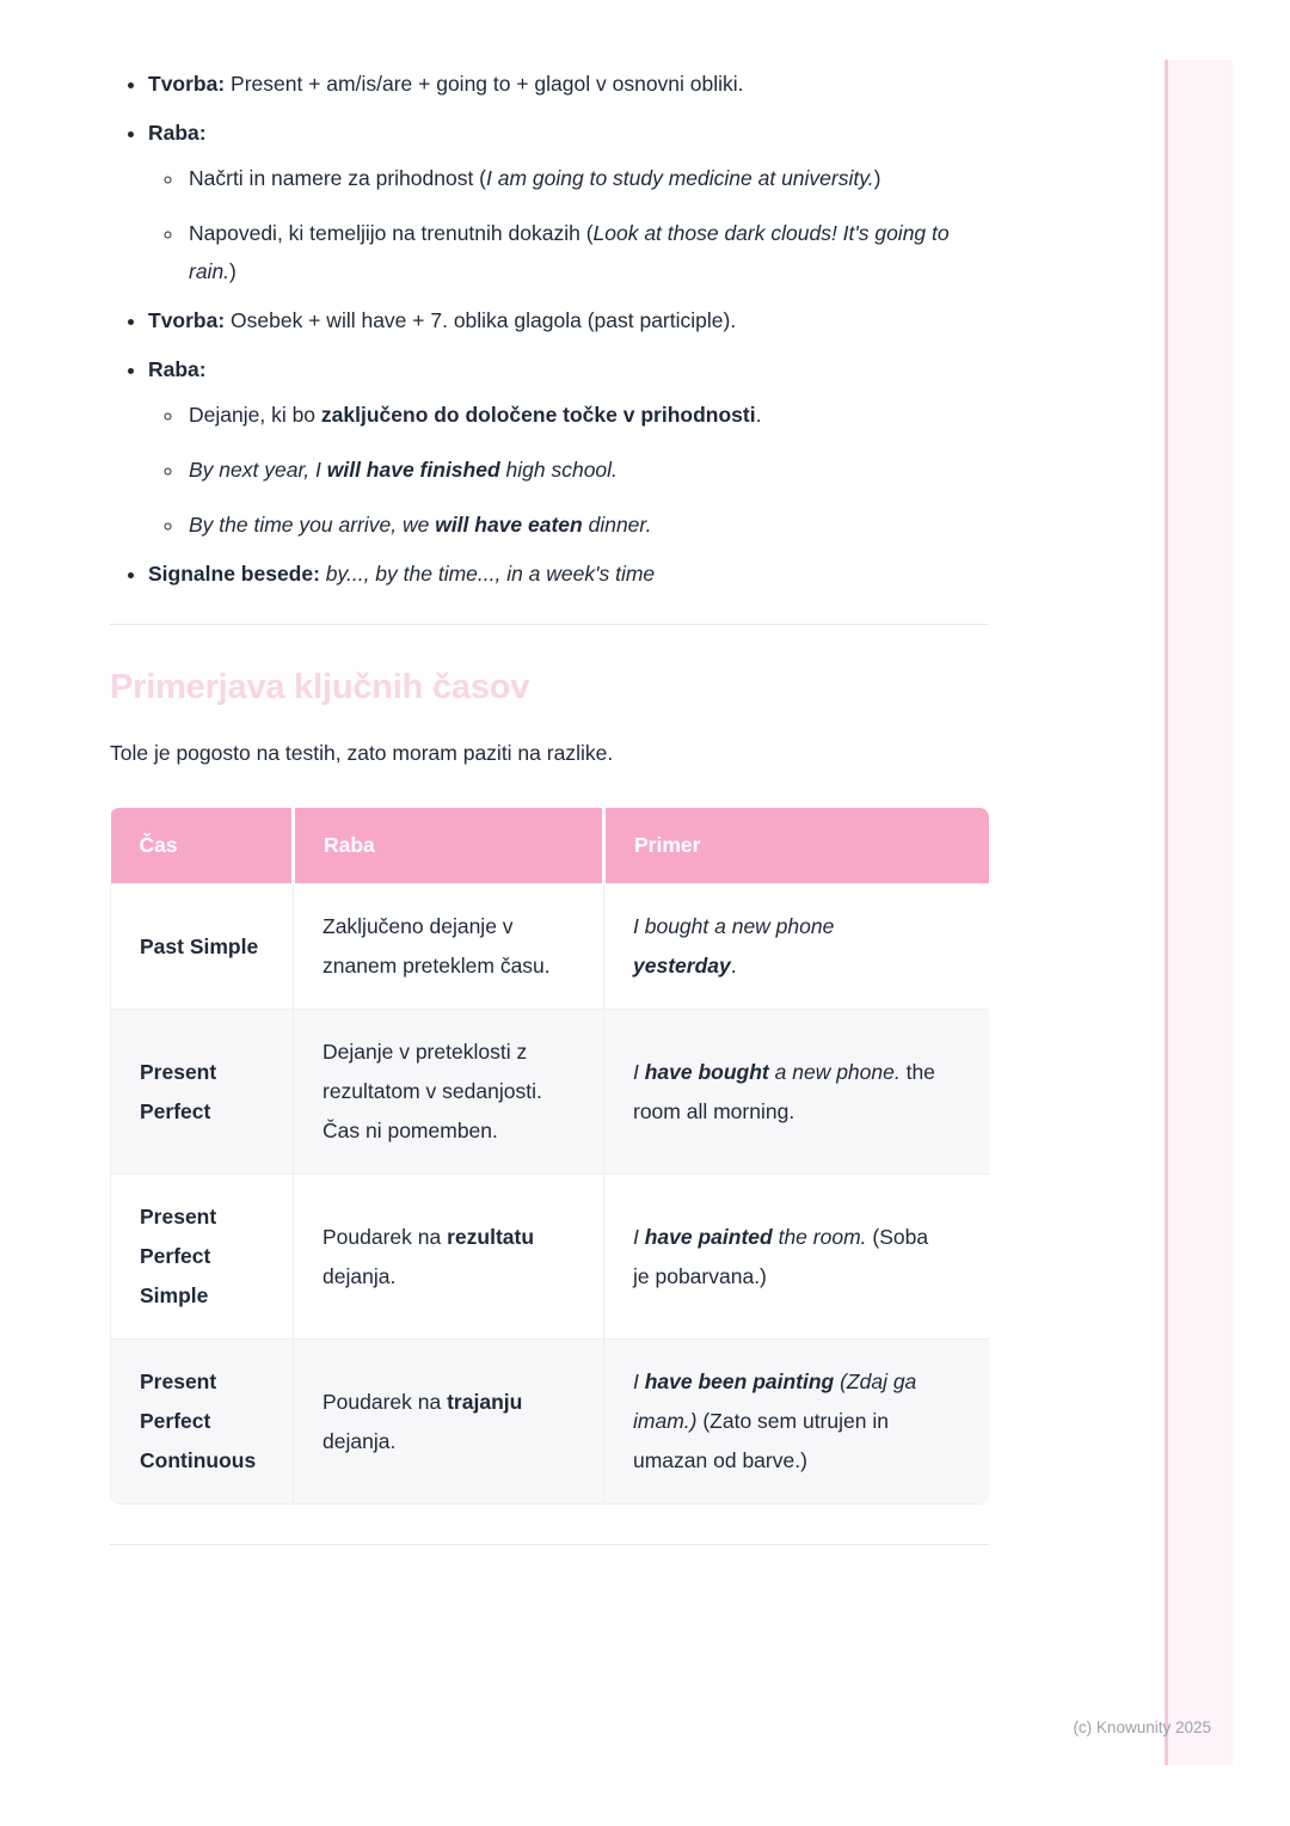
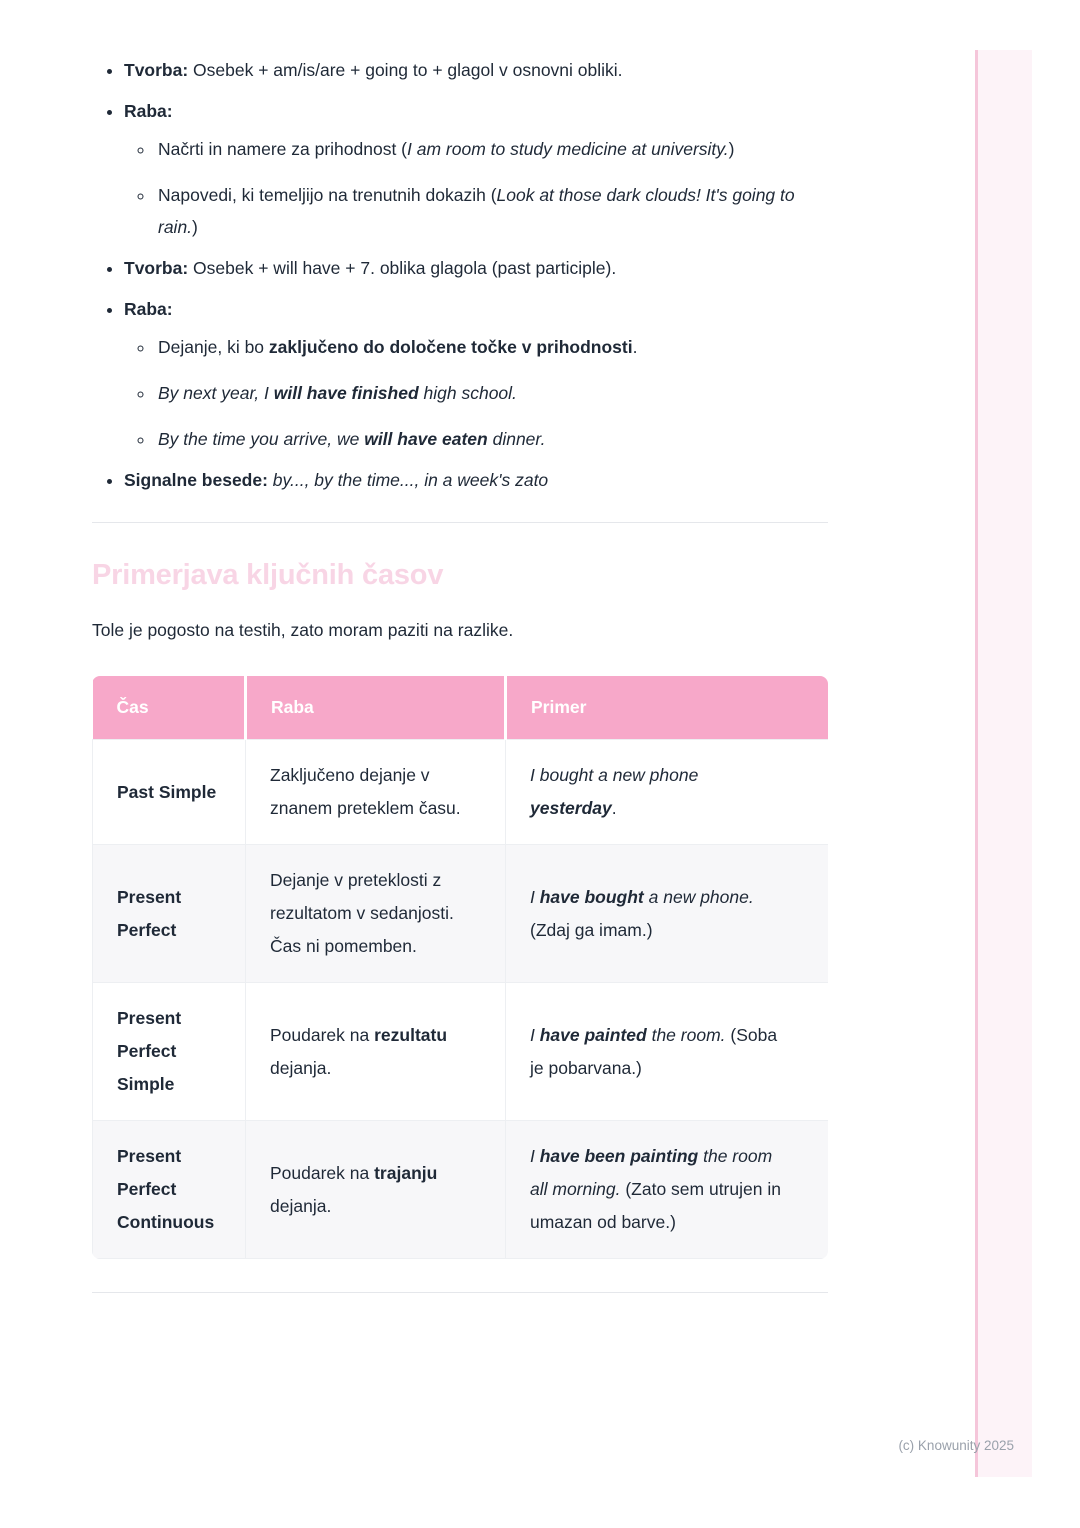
- Tvorba: Present + am/is/are + going to + glagol v osnovni obliki.
+ Tvorba: Osebek + am/is/are + going to + glagol v osnovni obliki.
  Raba:
- Načrti in namere za prihodnost (I am going to study medicine at university.)
+ Načrti in namere za prihodnost (I am room to study medicine at university.)
  Napovedi, ki temeljijo na trenutnih dokazih (Look at those dark clouds! It's going to rain.)
  Tvorba: Osebek + will have + 7. oblika glagola (past participle).
  Raba:
  Dejanje, ki bo zaključeno do določene točke v prihodnosti.
  By next year, I will have finished high school.
  By the time you arrive, we will have eaten dinner.
- Signalne besede: by..., by the time..., in a week's time
+ Signalne besede: by..., by the time..., in a week's zato
  Primerjava ključnih časov
  Tole je pogosto na testih, zato moram paziti na razlike.
  Čas	Raba	Primer
  Past Simple	Zaključeno dejanje v znanem preteklem času.	I bought a new phone yesterday.
- Present Perfect	Dejanje v preteklosti z rezultatom v sedanjosti. Čas ni pomemben.	I have bought a new phone. the room all morning.
+ Present Perfect	Dejanje v preteklosti z rezultatom v sedanjosti. Čas ni pomemben.	I have bought a new phone. (Zdaj ga imam.)
  Present Perfect Simple	Poudarek na rezultatu dejanja.	I have painted the room. (Soba je pobarvana.)
- Present Perfect Continuous	Poudarek na trajanju dejanja.	I have been painting (Zdaj ga imam.) (Zato sem utrujen in umazan od barve.)
+ Present Perfect Continuous	Poudarek na trajanju dejanja.	I have been painting the room all morning. (Zato sem utrujen in umazan od barve.)
  (c) Knowunity 2025
